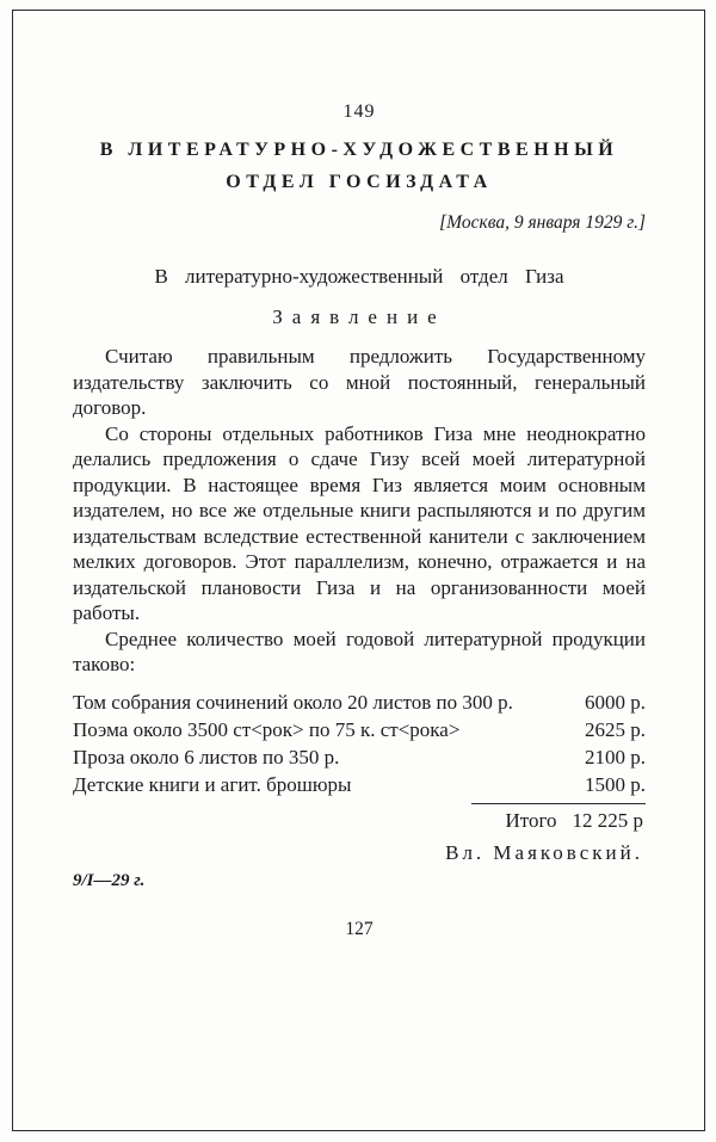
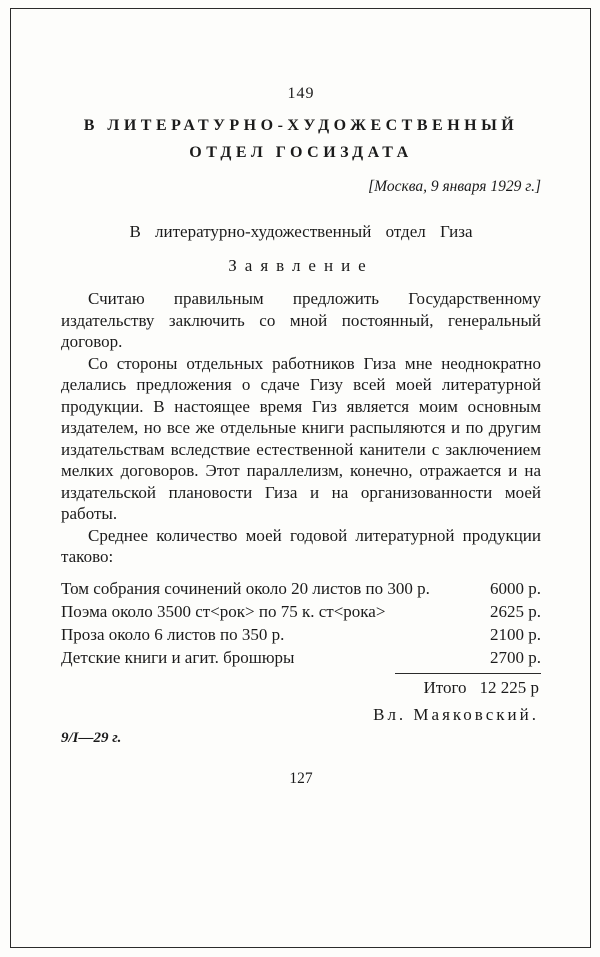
  149
  В ЛИТЕРАТУРНО-ХУДОЖЕСТВЕННЫЙ
  ОТДЕЛ ГОСИЗДАТА
  [Москва, 9 января 1929 г.]
  В литературно-художественный отдел Гиза
  Заявление
  Считаю правильным предложить Государственному издательству заключить со мной постоянный, генеральный договор.
  Со стороны отдельных работников Гиза мне неоднократно делались предложения о сдаче Гизу всей моей литературной продукции. В настоящее время Гиз является моим основным издателем, но все же отдельные книги распыляются и по другим издательствам вследствие естественной канители с заключением мелких договоров. Этот параллелизм, конечно, отражается и на издательской плановости Гиза и на организованности моей работы.
  Среднее количество моей годовой литературной продукции таково:
  Том собрания сочинений около 20 листов по 300 р.
  6000 р.
  Поэма около 3500 ст<рок> по 75 к. ст<рока>
  2625 р.
  Проза около 6 листов по 350 р.
  2100 р.
  Детские книги и агит. брошюры
- 1500 р.
+ 2700 р.
  Итого
  12 225 р
  Вл. Маяковский.
  9/I—29 г.
  127
